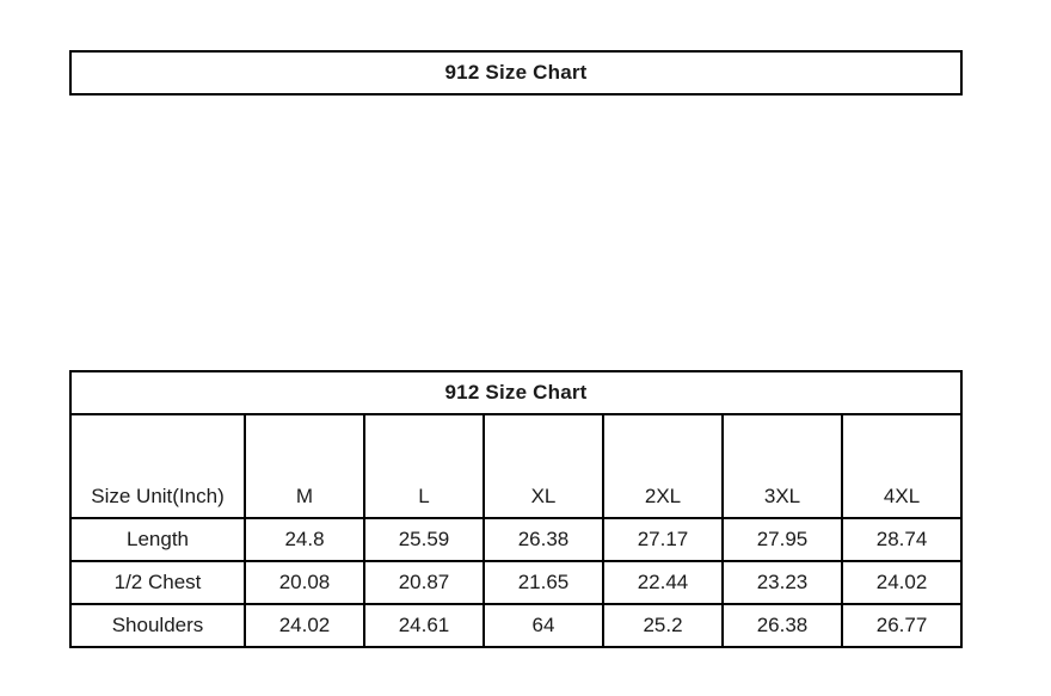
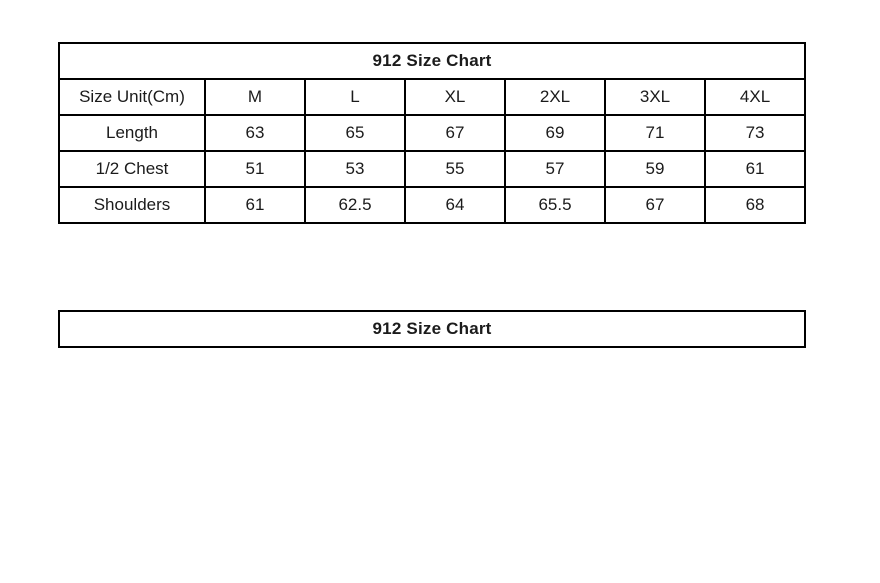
  912 Size Chart
+ Size Unit(Cm)	M	L	XL	2XL	3XL	4XL
+ Length	63	65	67	69	71	73
+ 1/2 Chest	51	53	55	57	59	61
+ Shoulders	61	62.5	64	65.5	67	68
  912 Size Chart
- Size Unit(Inch)	M	L	XL	2XL	3XL	4XL
- Length	24.8	25.59	26.38	27.17	27.95	28.74
- 1/2 Chest	20.08	20.87	21.65	22.44	23.23	24.02
- Shoulders	24.02	24.61	64	25.2	26.38	26.77
